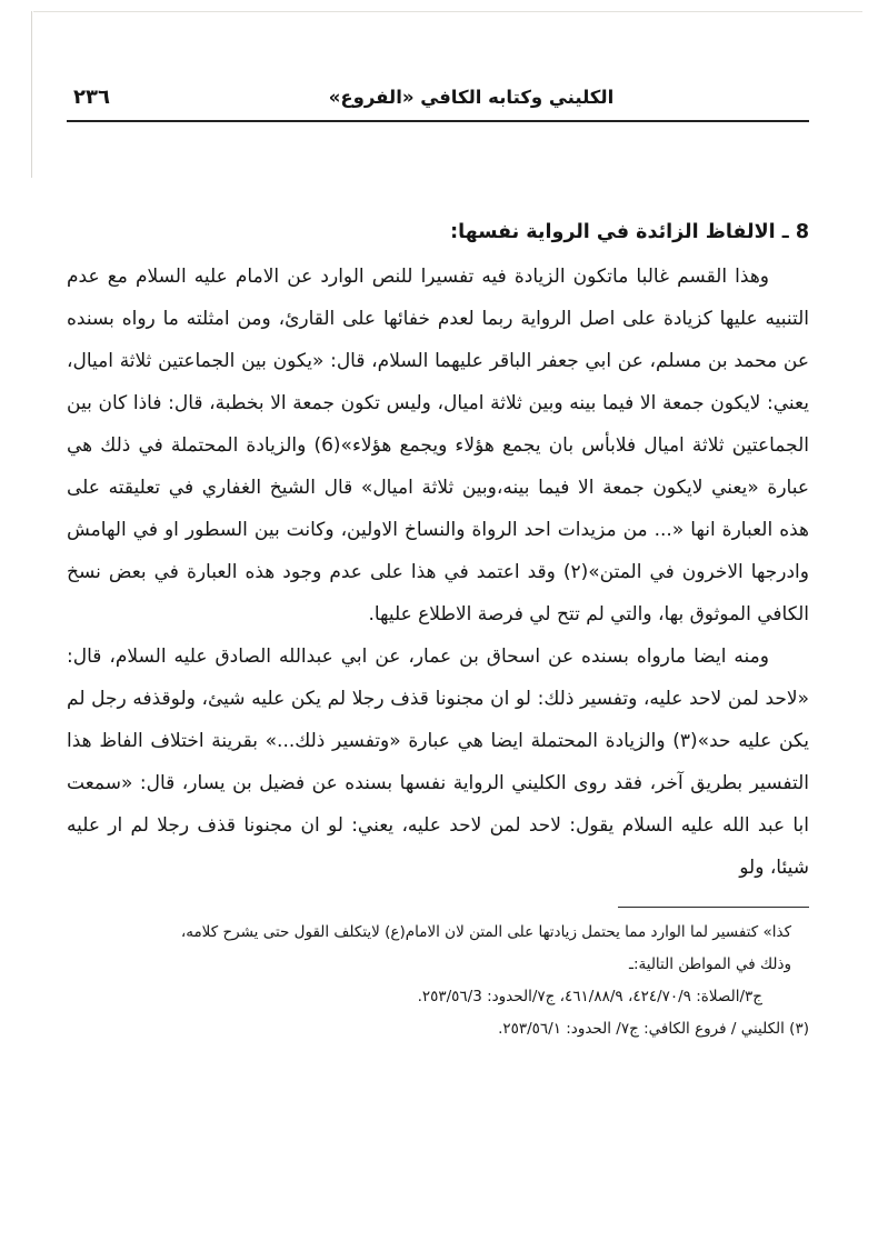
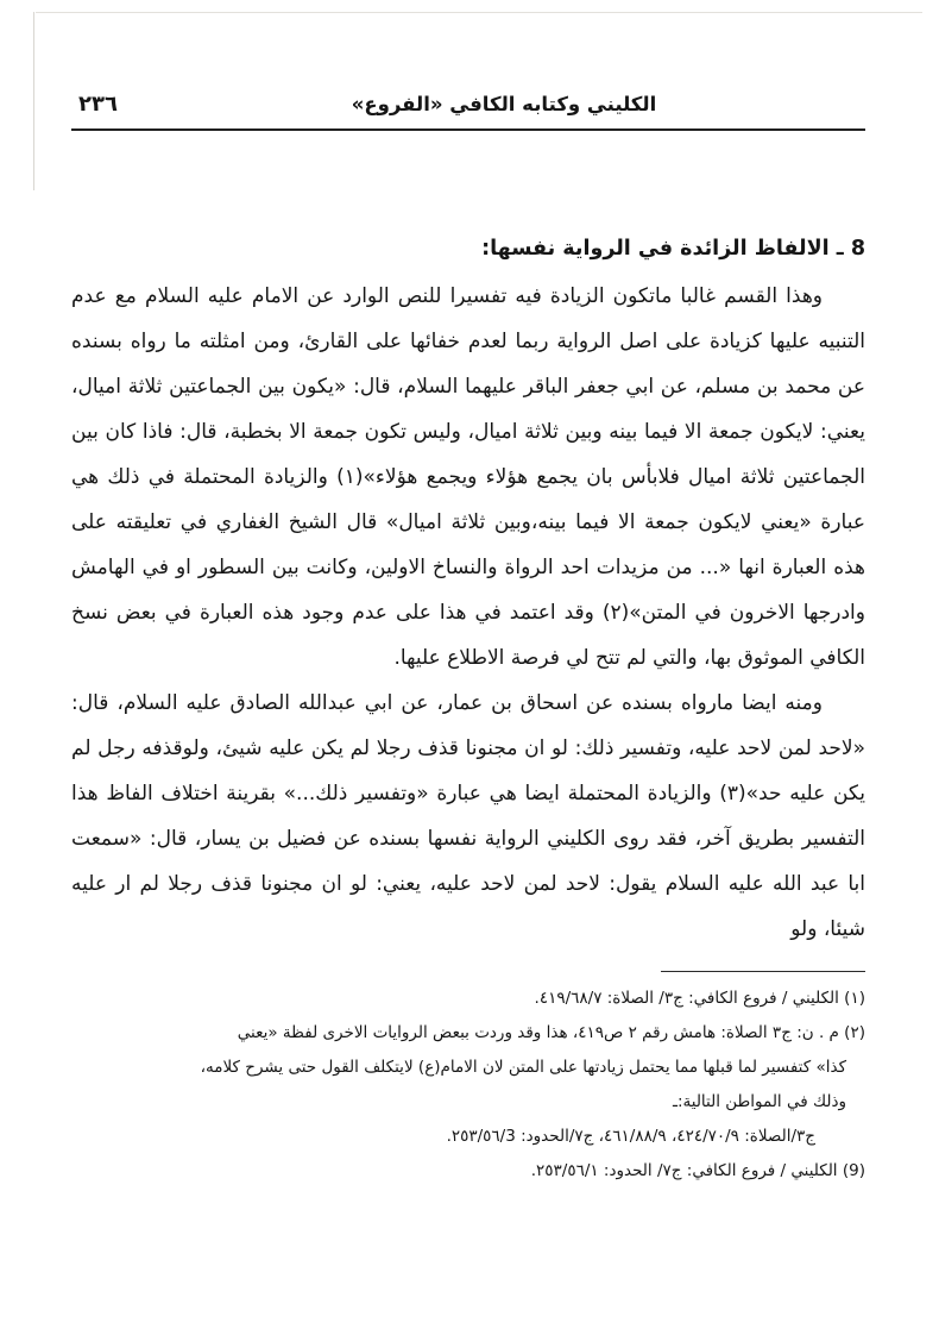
  الكليني وكتابه الكافي «الفروع»
  ٢٣٦
  8 ـ الالفاظ الزائدة في الرواية نفسها:
- وهذا القسم غالبا ماتكون الزيادة فيه تفسيرا للنص الوارد عن الامام عليه السلام مع عدم التنبيه عليها كزيادة على اصل الرواية ربما لعدم خفائها على القارئ، ومن امثلته ما رواه بسنده عن محمد بن مسلم، عن ابي جعفر الباقر عليهما السلام، قال: «يكون بين الجماعتين ثلاثة اميال، يعني: لايكون جمعة الا فيما بينه وبين ثلاثة اميال، وليس تكون جمعة الا بخطبة، قال: فاذا كان بين الجماعتين ثلاثة اميال فلابأس بان يجمع هؤلاء ويجمع هؤلاء»(6) والزيادة المحتملة في ذلك هي عبارة «يعني لايكون جمعة الا فيما بينه،وبين ثلاثة اميال» قال الشيخ الغفاري في تعليقته على هذه العبارة انها «... من مزيدات احد الرواة والنساخ الاولين، وكانت بين السطور او في الهامش وادرجها الاخرون في المتن»(٢) وقد اعتمد في هذا على عدم وجود هذه العبارة في بعض نسخ الكافي الموثوق بها، والتي لم تتح لي فرصة الاطلاع عليها.
+ وهذا القسم غالبا ماتكون الزيادة فيه تفسيرا للنص الوارد عن الامام عليه السلام مع عدم التنبيه عليها كزيادة على اصل الرواية ربما لعدم خفائها على القارئ، ومن امثلته ما رواه بسنده عن محمد بن مسلم، عن ابي جعفر الباقر عليهما السلام، قال: «يكون بين الجماعتين ثلاثة اميال، يعني: لايكون جمعة الا فيما بينه وبين ثلاثة اميال، وليس تكون جمعة الا بخطبة، قال: فاذا كان بين الجماعتين ثلاثة اميال فلابأس بان يجمع هؤلاء ويجمع هؤلاء»(١) والزيادة المحتملة في ذلك هي عبارة «يعني لايكون جمعة الا فيما بينه،وبين ثلاثة اميال» قال الشيخ الغفاري في تعليقته على هذه العبارة انها «... من مزيدات احد الرواة والنساخ الاولين، وكانت بين السطور او في الهامش وادرجها الاخرون في المتن»(٢) وقد اعتمد في هذا على عدم وجود هذه العبارة في بعض نسخ الكافي الموثوق بها، والتي لم تتح لي فرصة الاطلاع عليها.
  ومنه ايضا مارواه بسنده عن اسحاق بن عمار، عن ابي عبدالله الصادق عليه السلام، قال: «لاحد لمن لاحد عليه، وتفسير ذلك: لو ان مجنونا قذف رجلا لم يكن عليه شيئ، ولوقذفه رجل لم يكن عليه حد»(٣) والزيادة المحتملة ايضا هي عبارة «وتفسير ذلك...» بقرينة اختلاف الفاظ هذا التفسير بطريق آخر، فقد روى الكليني الرواية نفسها بسنده عن فضيل بن يسار، قال: «سمعت ابا عبد الله عليه السلام يقول: لاحد لمن لاحد عليه، يعني: لو ان مجنونا قذف رجلا لم ار عليه شيئا، ولو
+ (١) الكليني / فروع الكافي: ج٣/ الصلاة: ٤١٩/٦٨/٧.
+ (٢) م . ن: ج٣ الصلاة: هامش رقم ٢ ص٤١٩، هذا وقد وردت ببعض الروايات الاخرى لفظة «يعني
- كذا» كتفسير لما الوارد مما يحتمل زيادتها على المتن لان الامام(ع) لايتكلف القول حتى يشرح كلامه،
+ كذا» كتفسير لما قبلها مما يحتمل زيادتها على المتن لان الامام(ع) لايتكلف القول حتى يشرح كلامه،
  وذلك في المواطن التالية:ـ
  ج٣/الصلاة: ٤٢٤/٧٠/٩، ٤٦١/٨٨/٩، ج٧/الحدود: ٢٥٣/٥٦/3.
- (٣) الكليني / فروع الكافي: ج٧/ الحدود: ٢٥٣/٥٦/١.
+ (9) الكليني / فروع الكافي: ج٧/ الحدود: ٢٥٣/٥٦/١.
